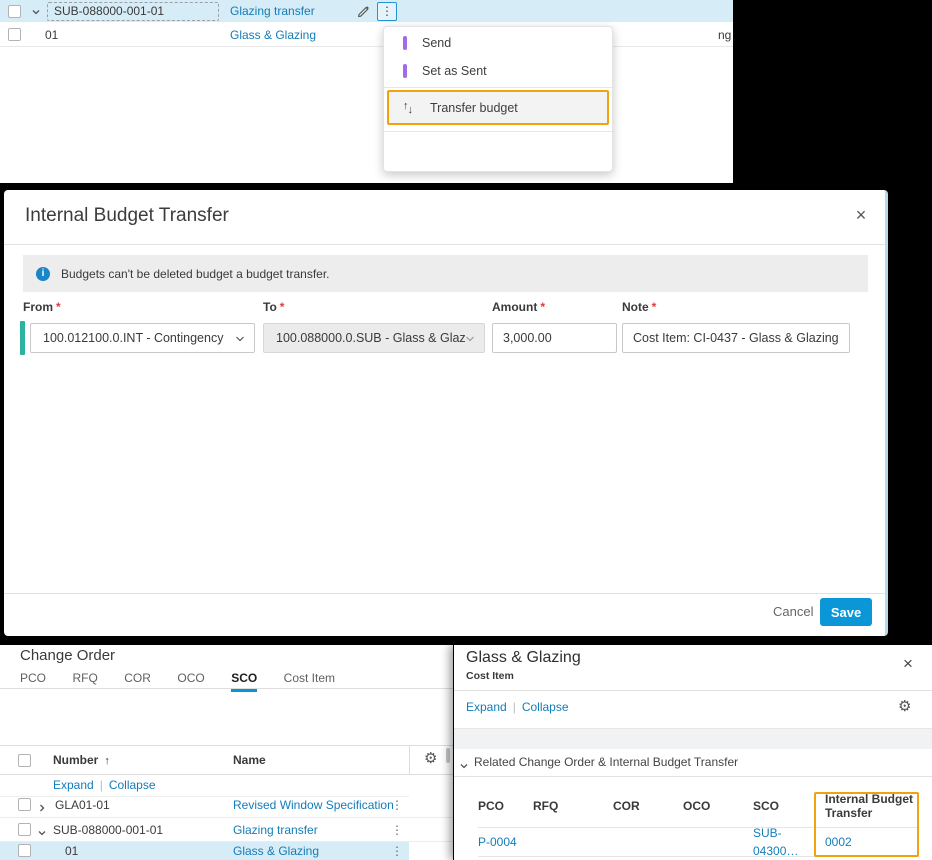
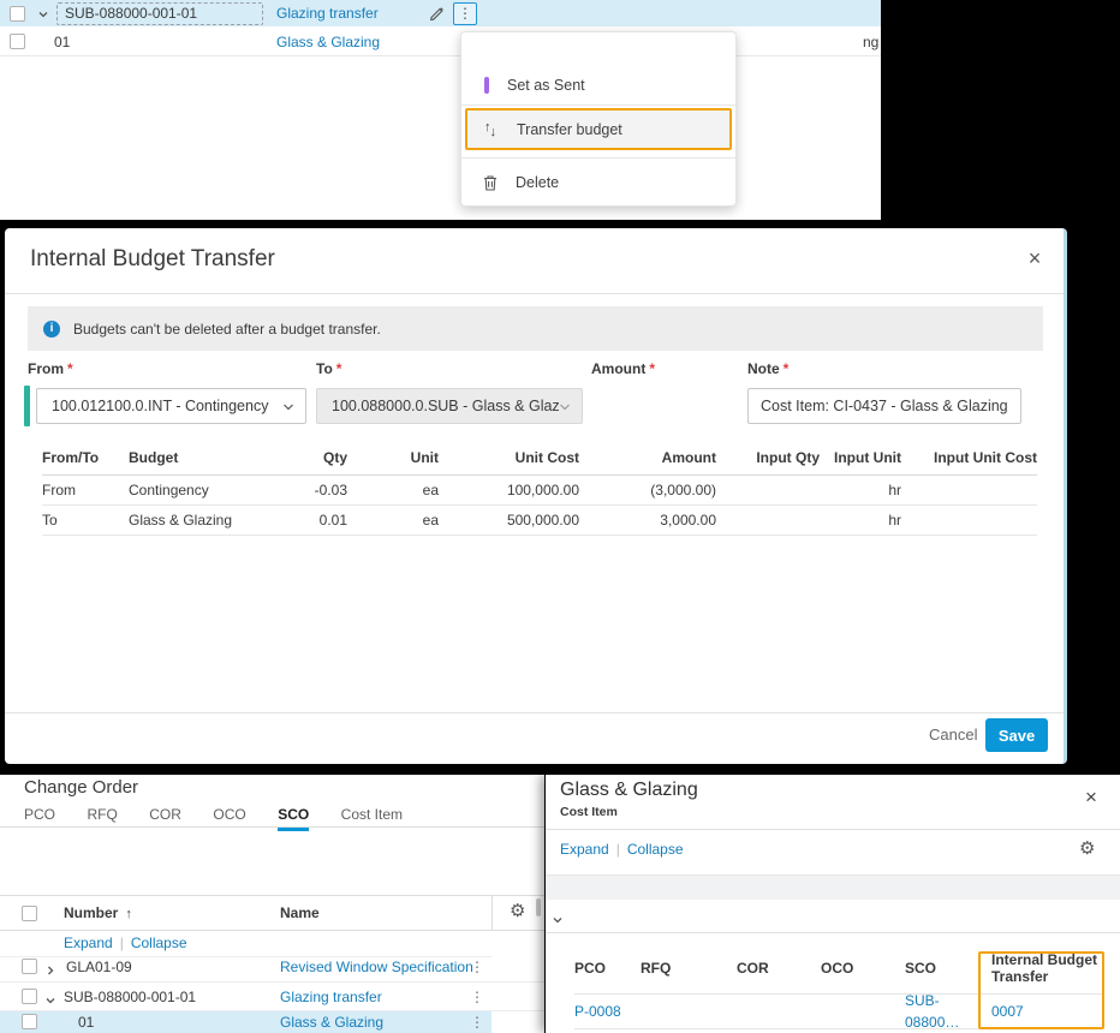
  SUB-088000-001-01
  Glazing transfer
  ⋮
  01
  Glass & Glazing
  ng
- Send
  Set as Sent
  ↑↓
  Transfer budget
+ Delete
  Internal Budget Transfer
  ×
  i
- Budgets can't be deleted budget a budget transfer.
+ Budgets can't be deleted after a budget transfer.
  From *
  To *
  Amount *
  Note *
  100.012100.0.INT - Contingency
  100.088000.0.SUB - Glass & Glaz
- 3,000.00
  Cost Item: CI-0437 - Glass & Glazing
+ From/To	Budget	Qty	Unit	Unit Cost	Amount	Input Qty	Input Unit	Input Unit Cost
+ From	Contingency	-0.03	ea	100,000.00	(3,000.00)		hr
+ To	Glass & Glazing	0.01	ea	500,000.00	3,000.00		hr
  Cancel
  Save
  Change Order
  PCO RFQ COR OCO SCO Cost Item
  Number ↑
  Name
  ⚙
  Expand | Collapse
- GLA01-01
+ GLA01-09
  Revised Window Specification
  ⋮
  SUB-088000-001-01
  Glazing transfer
  ⋮
  01
  Glass & Glazing
  ⋮
  Glass & Glazing
  Cost Item
  ×
  Expand | Collapse
  ⚙
- Related Change Order & Internal Budget Transfer
  PCO
  RFQ
  COR
  OCO
  SCO
  Internal Budget Transfer
- P-0004
+ P-0008
- SUB-04300…
+ SUB-08800…
- 0002
+ 0007
